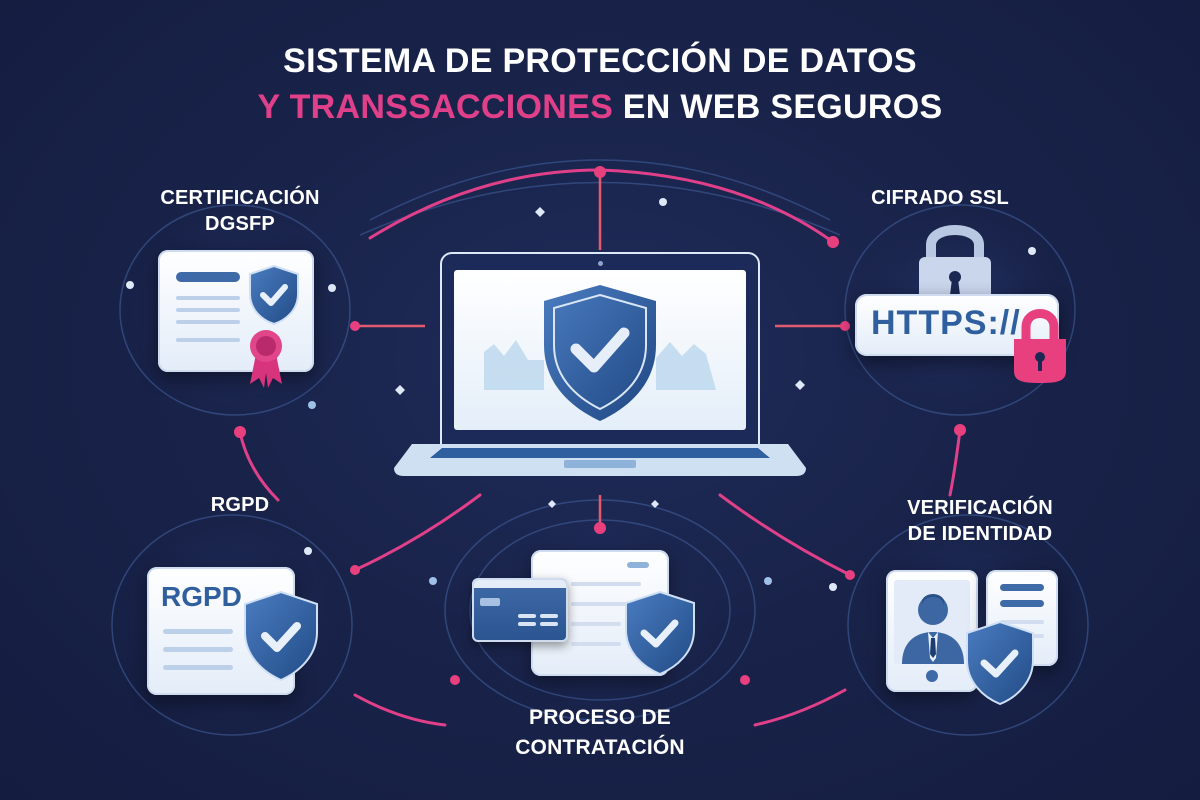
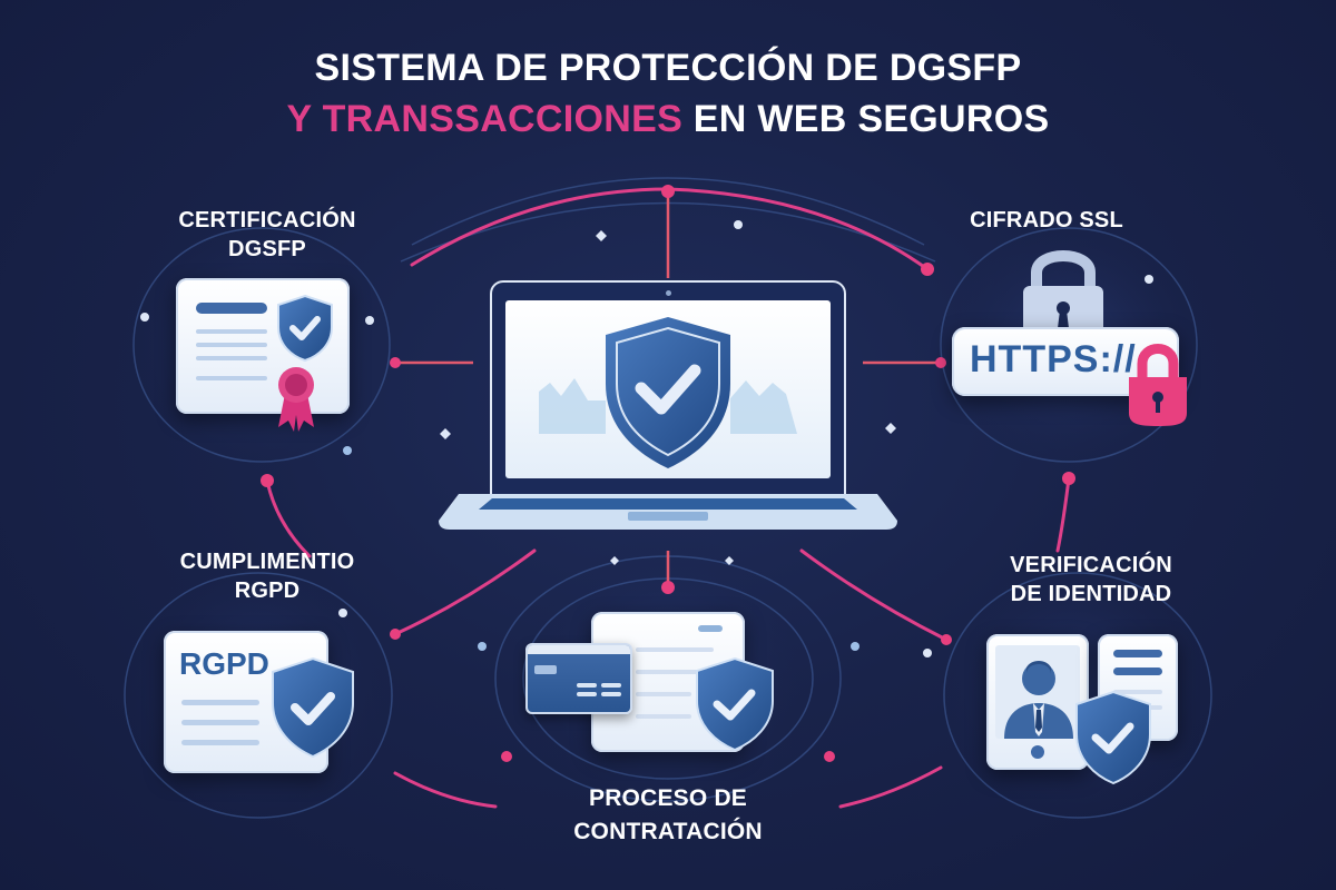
- SISTEMA DE PROTECCIÓN DE DATOS
+ SISTEMA DE PROTECCIÓN DE DGSFP
  Y TRANSSACCIONES EN WEB SEGUROS
  CERTIFICACIÓN
  DGSFP
  CIFRADO SSL
  HTTPS://
+ CUMPLIMENTIO
  RGPD
  RGPD
  PROCESO DE
  CONTRATACIÓN
  VERIFICACIÓN
  DE IDENTIDAD
